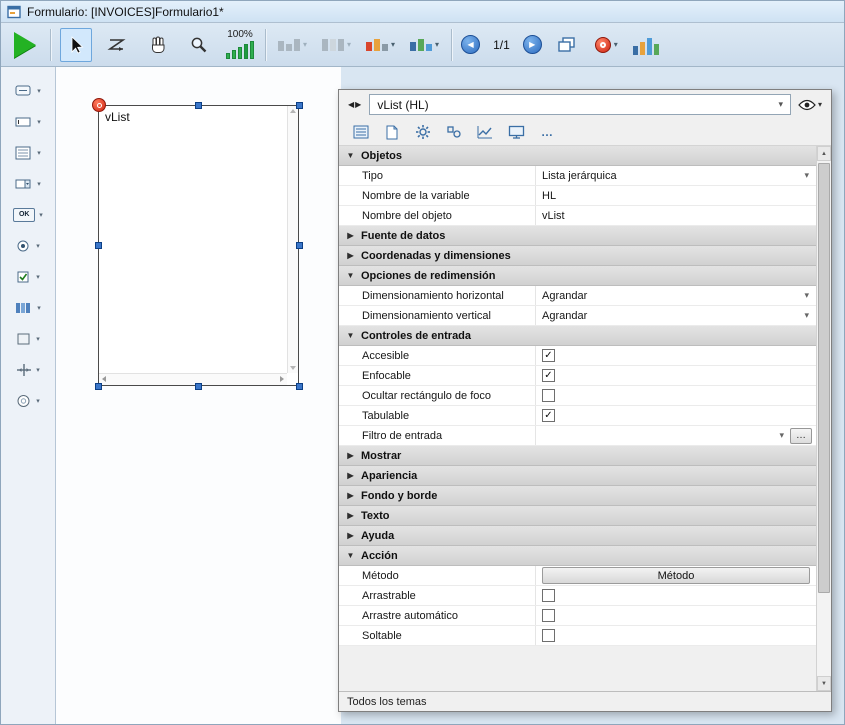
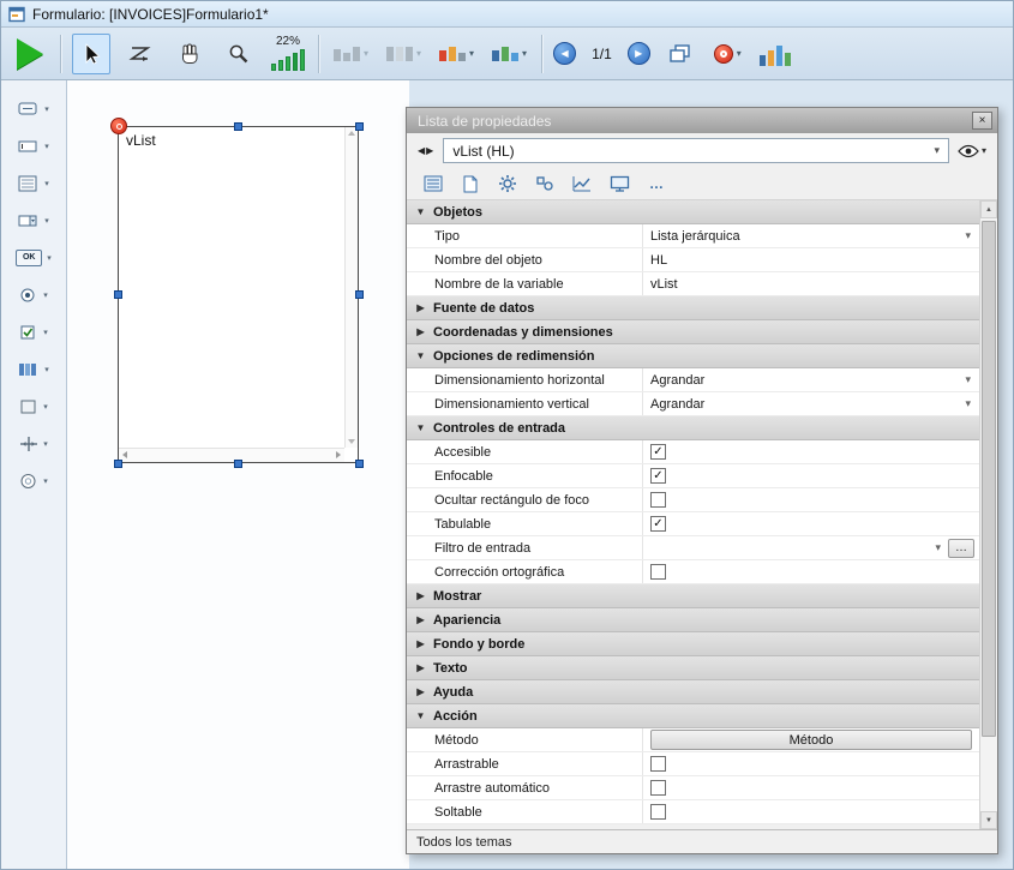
  Formulario: [INVOICES]Formulario1*
- 100%
+ 22%
  ▾
  ▾
  ▾
  ▾
  ◀
  1/1
  ▶
  ▾
  vList
+ Lista de propiedades
+ ×
  ◀▶
  vList (HL)
  ▾
  ▾
  …
  ▼
  Objetos
  Tipo
  Lista jerárquica
  ▾
- Nombre de la variable
+ Nombre del objeto
  HL
- Nombre del objeto
+ Nombre de la variable
  vList
  ▶
  Fuente de datos
  ▶
  Coordenadas y dimensiones
  ▼
  Opciones de redimensión
  Dimensionamiento horizontal
  Agrandar
  ▾
  Dimensionamiento vertical
  Agrandar
  ▾
  ▼
  Controles de entrada
  Accesible
  ✓
  Enfocable
  ✓
  Ocultar rectángulo de foco
  Tabulable
  ✓
  Filtro de entrada
  ▾
  …
+ Corrección ortográfica
  ▶
  Mostrar
  ▶
  Apariencia
  ▶
  Fondo y borde
  ▶
  Texto
  ▶
  Ayuda
  ▼
  Acción
  Método
  Método
  Arrastrable
  Arrastre automático
  Soltable
  Todos los temas
